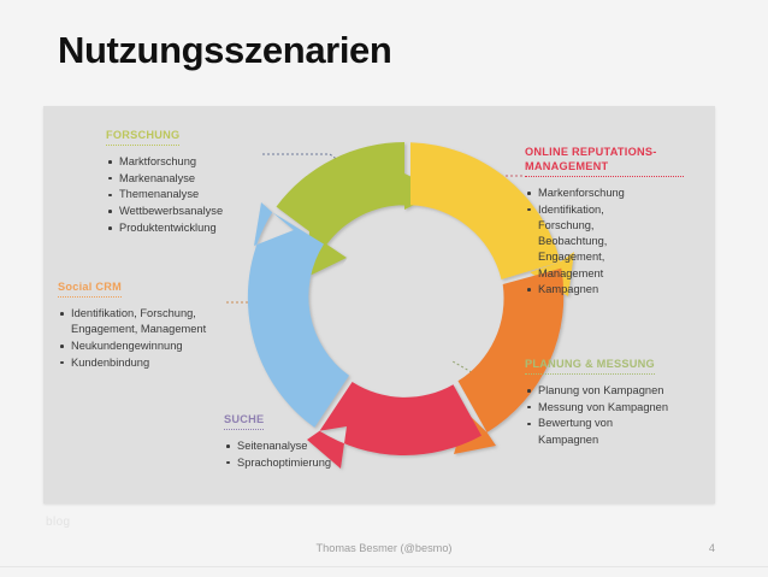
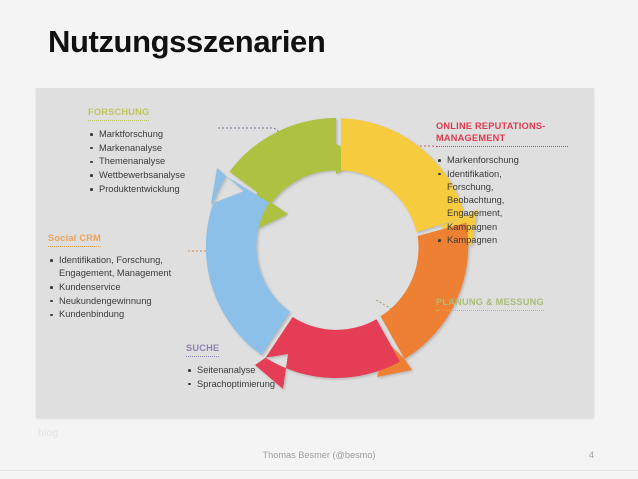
  Nutzungsszenarien
  FORSCHUNG
  Marktforschung
  Markenanalyse
  Themenanalyse
  Wettbewerbsanalyse
  Produktentwicklung
  ONLINE REPUTATIONS-MANAGEMENT
  Markenforschung
- Identifikation, Forschung, Beobachtung, Engagement, Management
+ Identifikation, Forschung, Beobachtung, Engagement, Kampagnen
  Kampagnen
  Social CRM
  Identifikation, Forschung, Engagement, Management
+ Kundenservice
  Neukundengewinnung
  Kundenbindung
  PLANUNG & MESSUNG
- Planung von Kampagnen
- Messung von Kampagnen
- Bewertung von Kampagnen
  SUCHE
  Seitenanalyse
  Sprachoptimierung
  Thomas Besmer (@besmo)
  4
